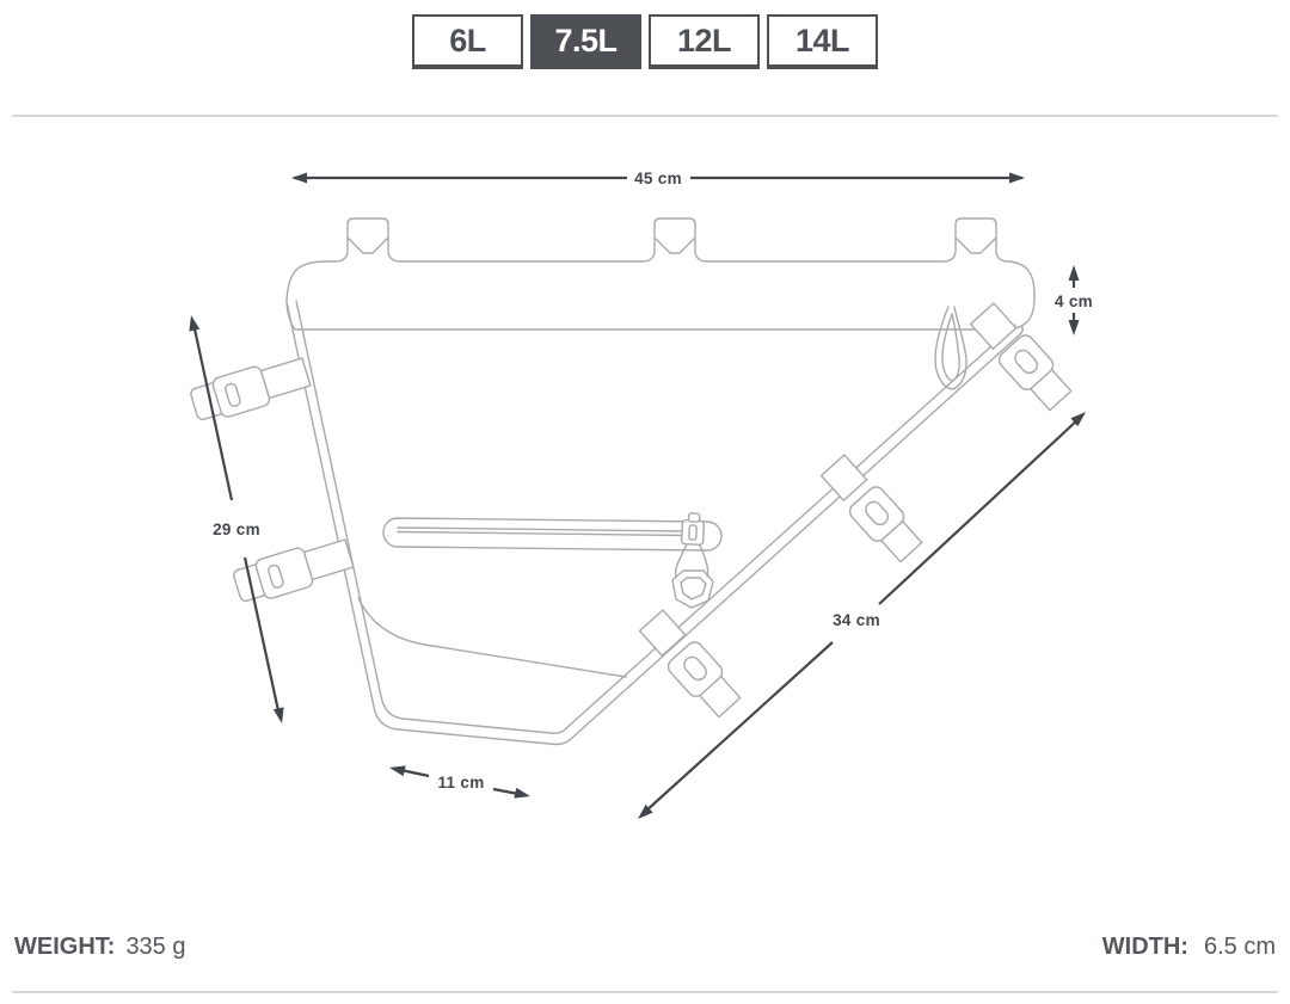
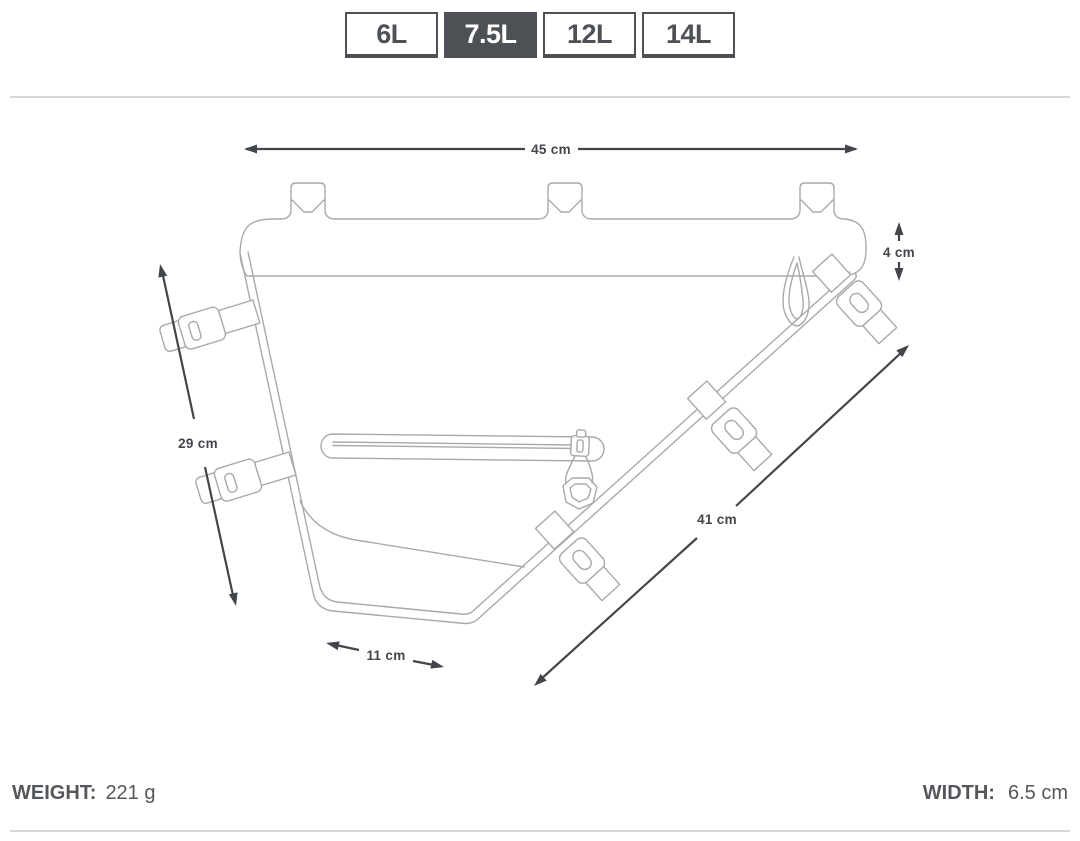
  6L
  7.5L
  12L
  14L
  45 cm
  4 cm
  29 cm
- 34 cm
+ 41 cm
  11 cm
- WEIGHT: 335 g
+ WEIGHT: 221 g
  WIDTH: 6.5 cm
